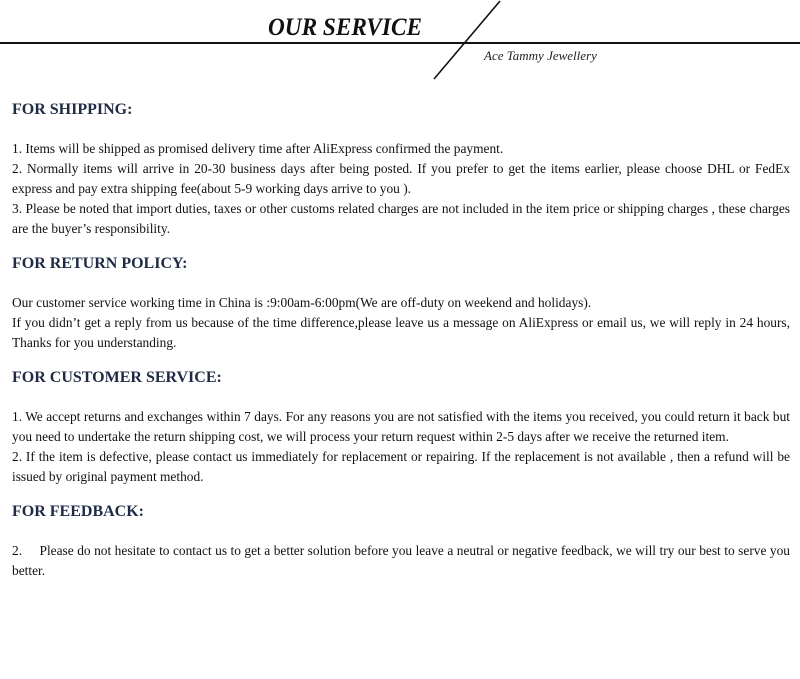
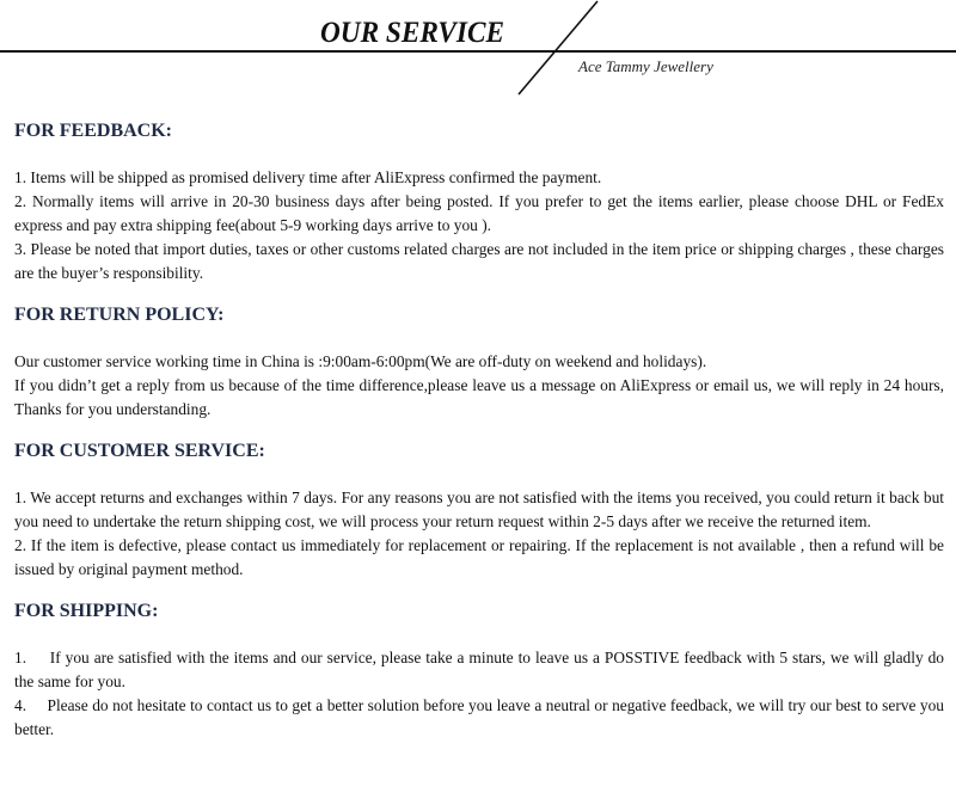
  OUR SERVICE
  Ace Tammy Jewellery
- FOR SHIPPING:
+ FOR FEEDBACK:
  1. Items will be shipped as promised delivery time after AliExpress confirmed the payment.
  2. Normally items will arrive in 20-30 business days after being posted. If you prefer to get the items earlier, please choose DHL or FedEx express and pay extra shipping fee(about 5-9 working days arrive to you ).
  3. Please be noted that import duties, taxes or other customs related charges are not included in the item price or shipping charges , these charges are the buyer’s responsibility.
  FOR RETURN POLICY:
  Our customer service working time in China is :9:00am-6:00pm(We are off-duty on weekend and holidays).
  If you didn’t get a reply from us because of the time difference,please leave us a message on AliExpress or email us, we will reply in 24 hours, Thanks for you understanding.
  FOR CUSTOMER SERVICE:
  1. We accept returns and exchanges within 7 days. For any reasons you are not satisfied with the items you received, you could return it back but you need to undertake the return shipping cost, we will process your return request within 2-5 days after we receive the returned item.
  2. If the item is defective, please contact us immediately for replacement or repairing. If the replacement is not available , then a refund will be issued by original payment method.
- FOR FEEDBACK:
+ FOR SHIPPING:
+ 1. If you are satisfied with the items and our service, please take a minute to leave us a POSSTIVE feedback with 5 stars, we will gladly do the same for you.
- 2. Please do not hesitate to contact us to get a better solution before you leave a neutral or negative feedback, we will try our best to serve you better.
+ 4. Please do not hesitate to contact us to get a better solution before you leave a neutral or negative feedback, we will try our best to serve you better.
